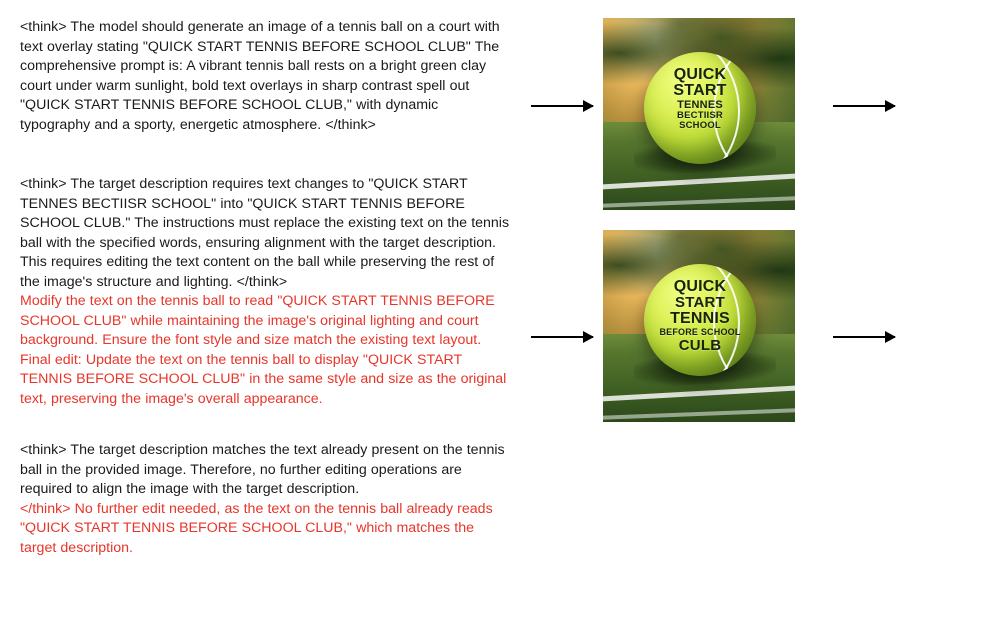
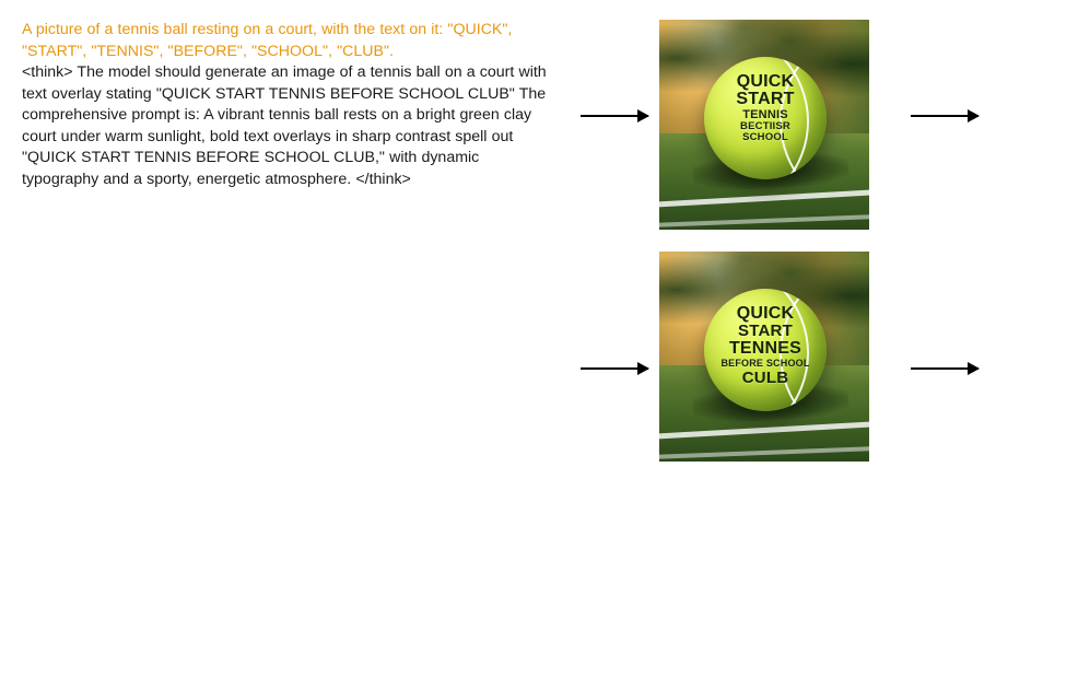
+ A picture of a tennis ball resting on a court, with the text on it: "QUICK", "START", "TENNIS", "BEFORE", "SCHOOL", "CLUB".
  <think> The model should generate an image of a tennis ball on a court with text overlay stating "QUICK START TENNIS BEFORE SCHOOL CLUB" The comprehensive prompt is: A vibrant tennis ball rests on a bright green clay court under warm sunlight, bold text overlays in sharp contrast spell out "QUICK START TENNIS BEFORE SCHOOL CLUB," with dynamic typography and a sporty, energetic atmosphere. </think>
- <think> The target description requires text changes to "QUICK START TENNES BECTIISR SCHOOL" into "QUICK START TENNIS BEFORE SCHOOL CLUB." The instructions must replace the existing text on the tennis ball with the specified words, ensuring alignment with the target description. This requires editing the text content on the ball while preserving the rest of the image's structure and lighting. </think>
- Modify the text on the tennis ball to read "QUICK START TENNIS BEFORE SCHOOL CLUB" while maintaining the image's original lighting and court background. Ensure the font style and size match the existing text layout. Final edit: Update the text on the tennis ball to display "QUICK START TENNIS BEFORE SCHOOL CLUB" in the same style and size as the original text, preserving the image's overall appearance.
- <think> The target description matches the text already present on the tennis ball in the provided image. Therefore, no further editing operations are required to align the image with the target description.
- </think> No further edit needed, as the text on the tennis ball already reads "QUICK START TENNIS BEFORE SCHOOL CLUB," which matches the target description.
  QUICK
  START
- TENNES
+ TENNIS
  BECTIISR
  SCHOOL
  QUICK
  START
- TENNIS
+ TENNES
  BEFORE SCHOOL
  CULB
